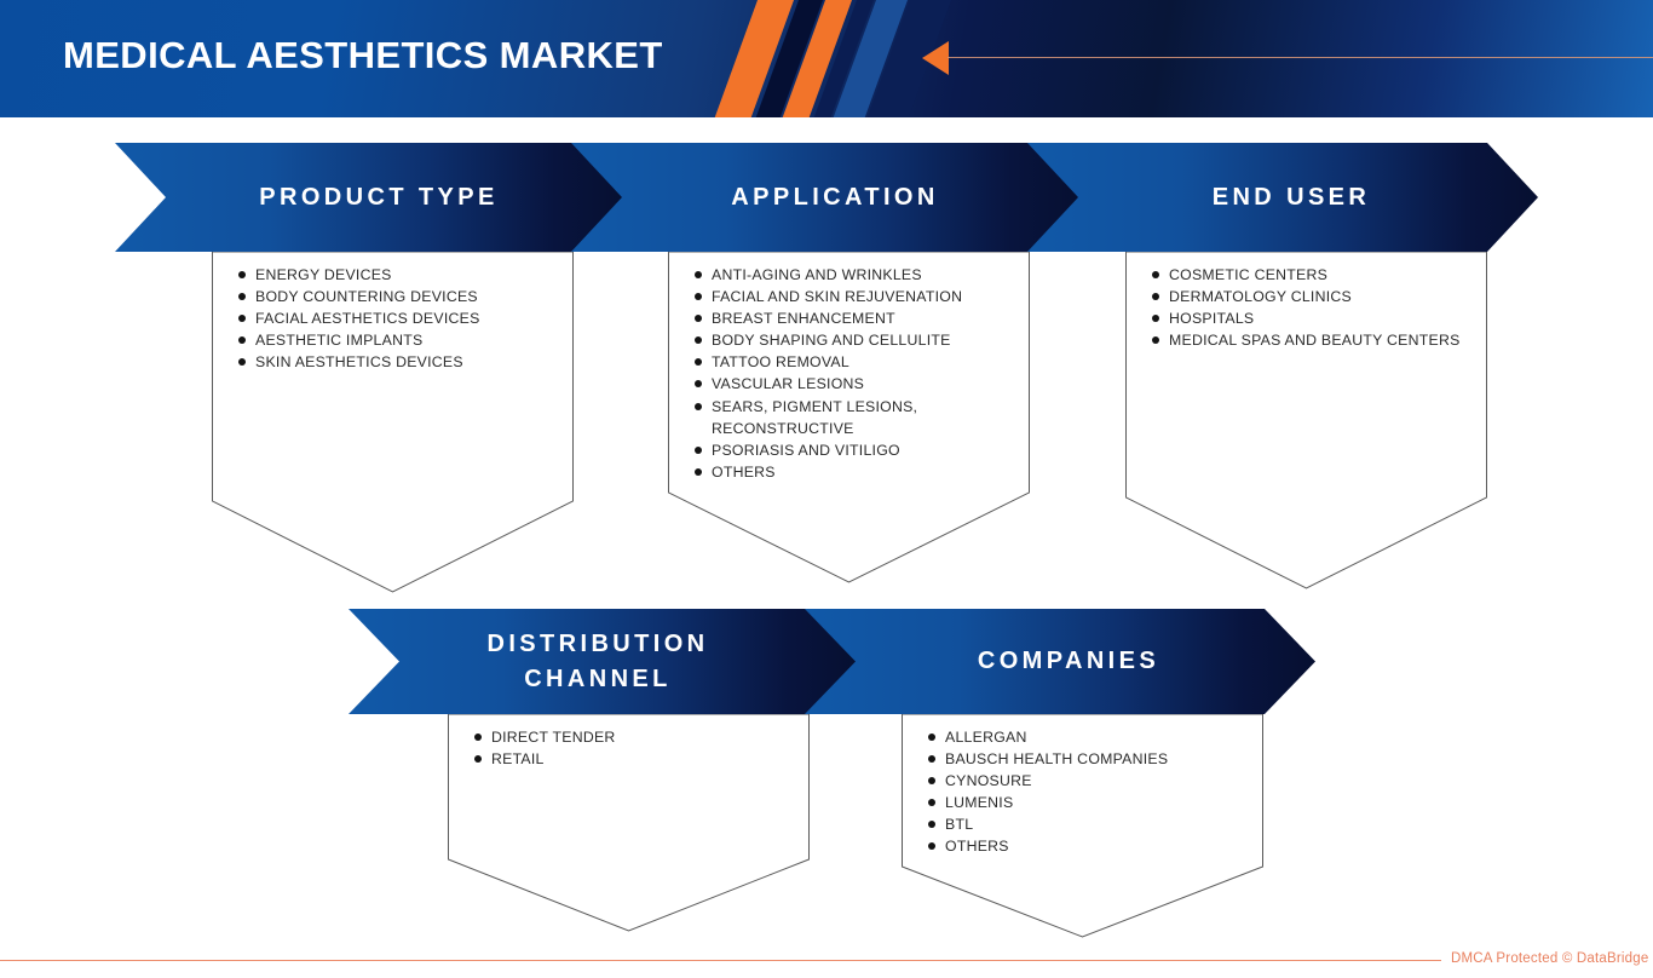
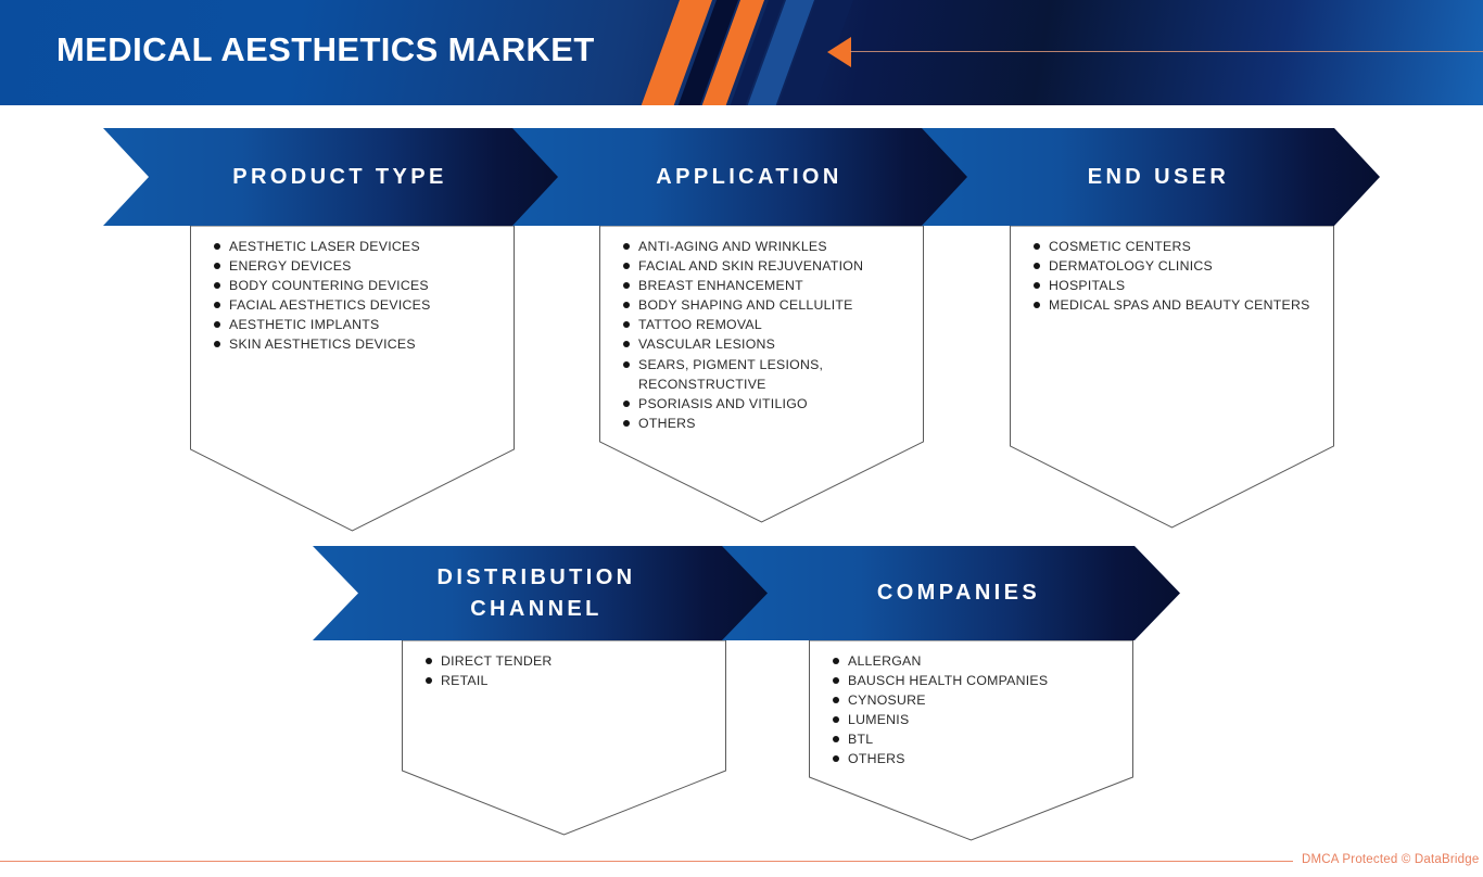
  MEDICAL AESTHETICS MARKET
+ AESTHETIC LASER DEVICES
  ENERGY DEVICES
  BODY COUNTERING DEVICES
  FACIAL AESTHETICS DEVICES
  AESTHETIC IMPLANTS
  SKIN AESTHETICS DEVICES
  ANTI-AGING AND WRINKLES
  FACIAL AND SKIN REJUVENATION
  BREAST ENHANCEMENT
  BODY SHAPING AND CELLULITE
  TATTOO REMOVAL
  VASCULAR LESIONS
  SEARS, PIGMENT LESIONS, RECONSTRUCTIVE
  PSORIASIS AND VITILIGO
  OTHERS
  COSMETIC CENTERS
  DERMATOLOGY CLINICS
  HOSPITALS
  MEDICAL SPAS AND BEAUTY CENTERS
  PRODUCT TYPE
  APPLICATION
  END USER
  DIRECT TENDER
  RETAIL
  ALLERGAN
  BAUSCH HEALTH COMPANIES
  CYNOSURE
  LUMENIS
  BTL
  OTHERS
  DISTRIBUTION CHANNEL
  COMPANIES
  DMCA Protected © DataBridge
